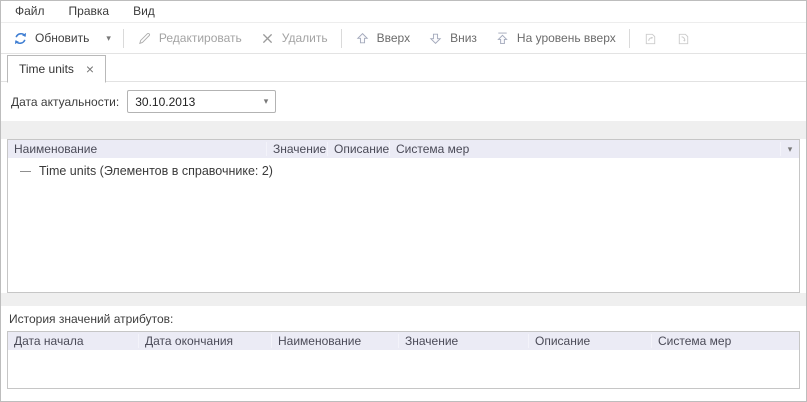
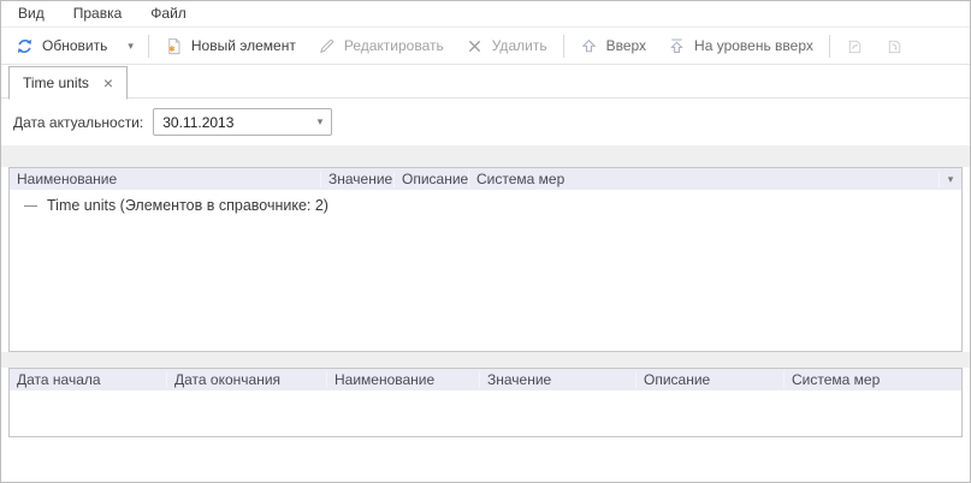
- Файл
+ Вид
  Правка
- Вид
+ Файл
  Обновить
  ▾
+ Новый элемент
  Редактировать
  Удалить
  Вверх
- Вниз
  На уровень вверх
  Time units
  ×
  Дата актуальности:
- 30.10.2013
+ 30.11.2013
  ▾
  Наименование
  Значение
  Описание
  Система мер
  ▾
  Time units (Элементов в справочнике: 2)
- История значений атрибутов:
  Дата начала
  Дата окончания
  Наименование
  Значение
  Описание
  Система мер
